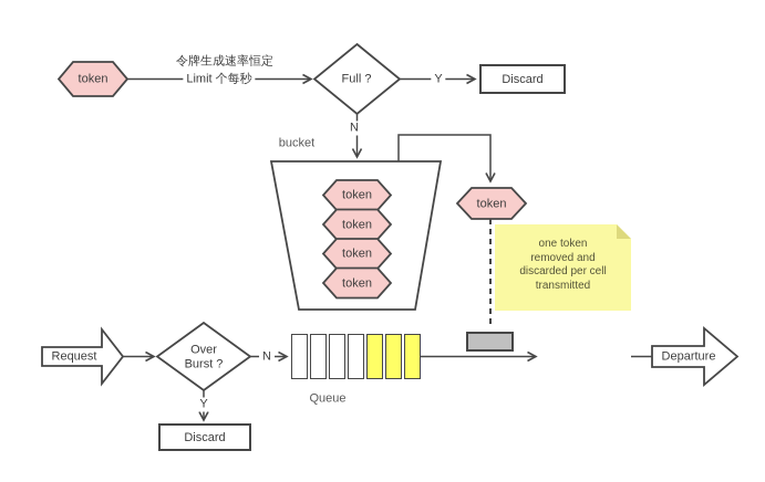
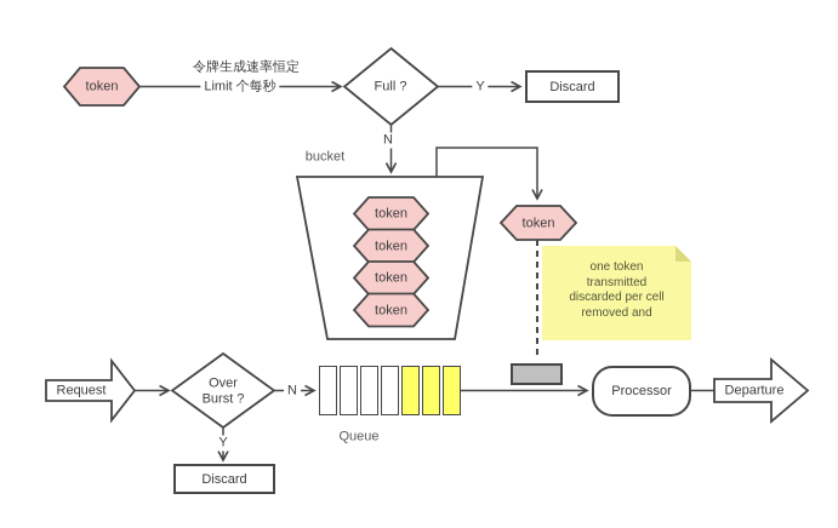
  one token
- removed and
+ transmitted
  discarded per cell
- transmitted
+ removed and
  Discard
  Discard
+ Processor
  token
  令牌生成速率恒定
  Limit 个每秒
  Full ?
  Y
  N
  bucket
  token
  token
  token
  token
  token
  Request
  Over
  Burst ?
  N
  Y
  Queue
  Departure
